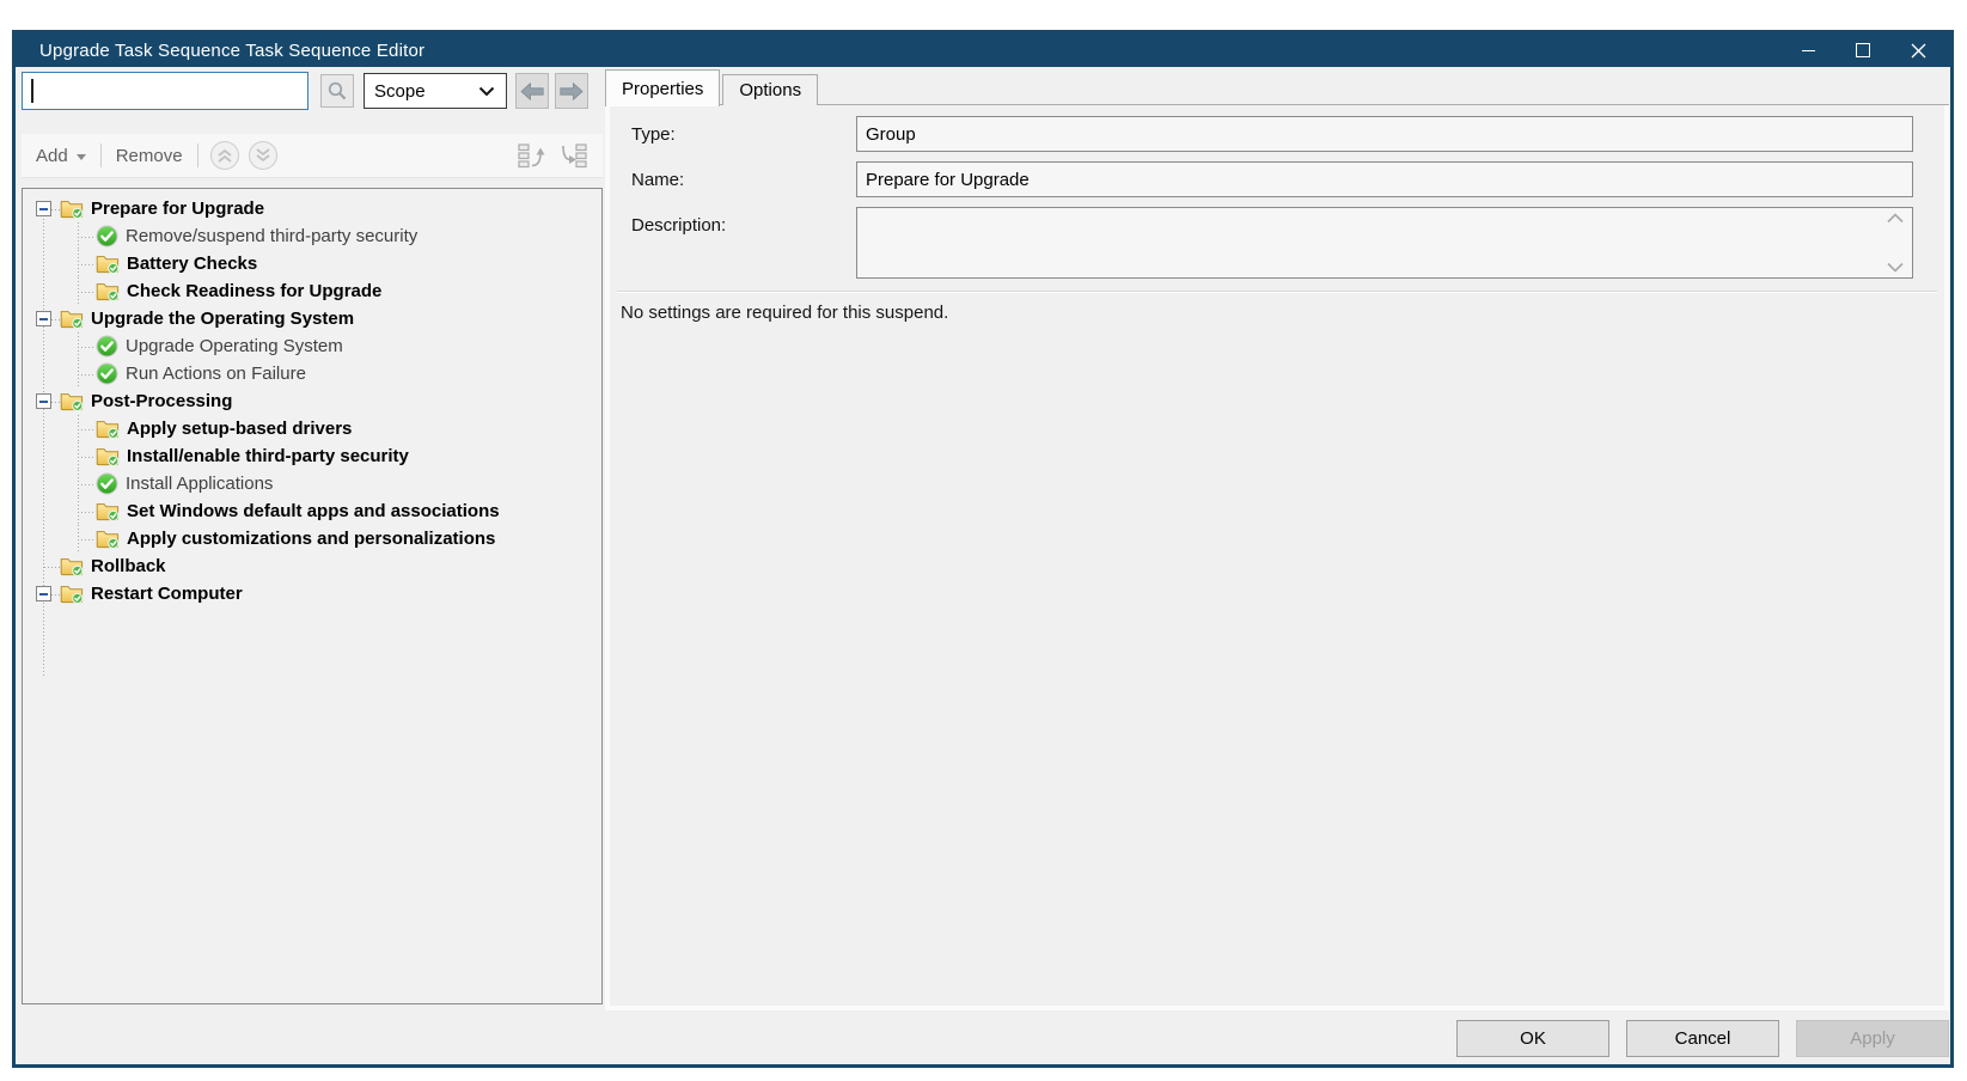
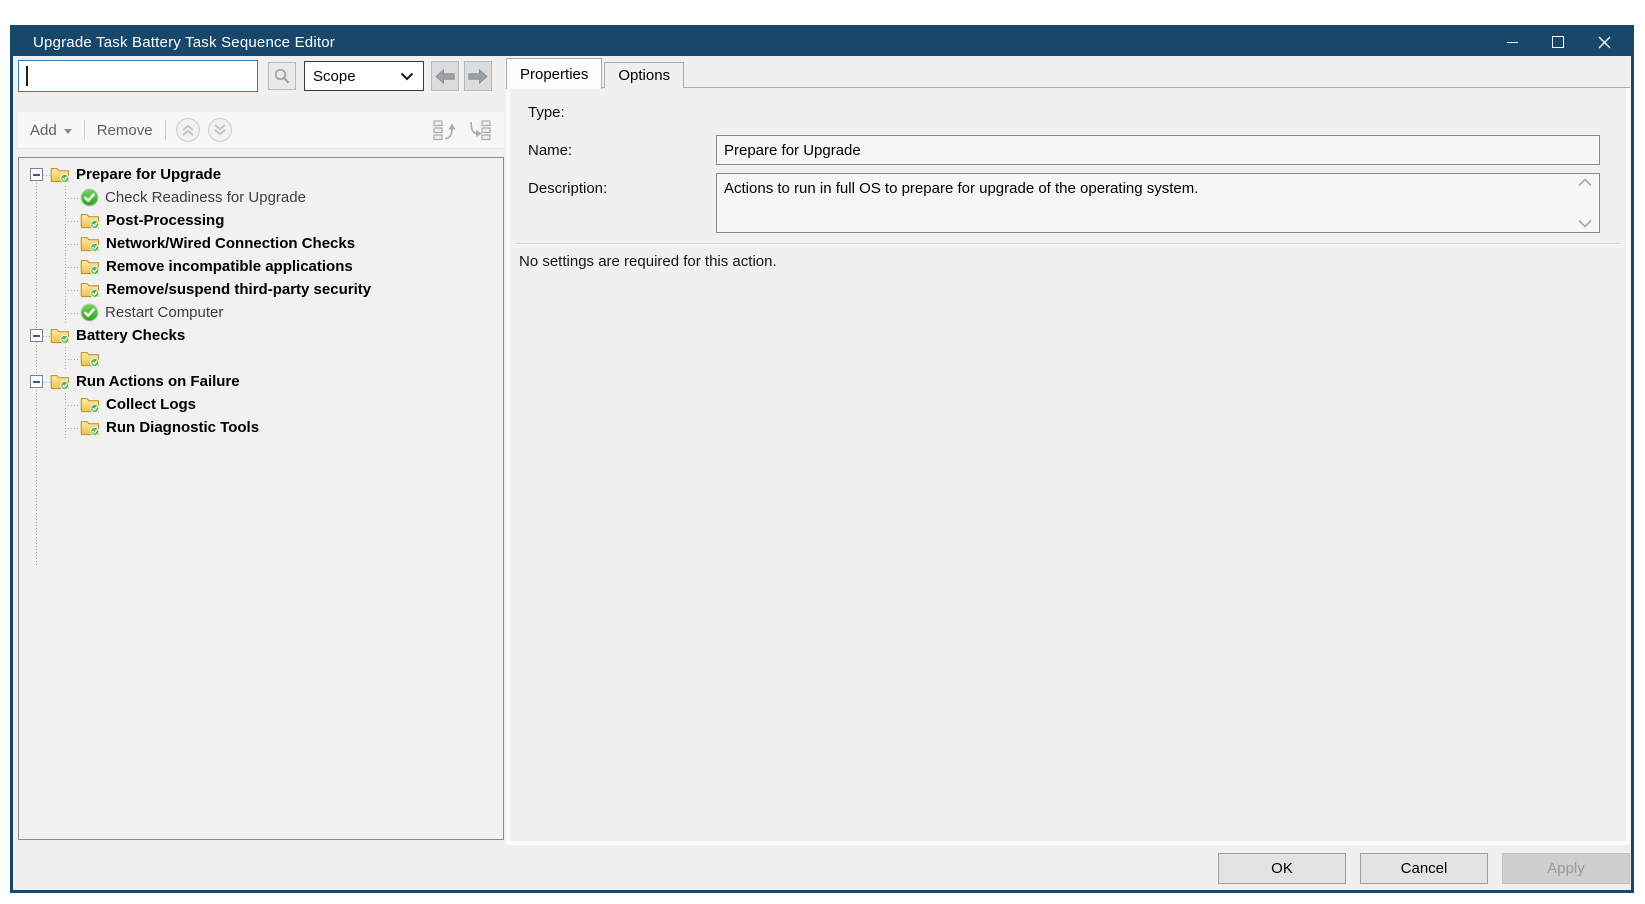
- Upgrade Task Sequence Task Sequence Editor
+ Upgrade Task Battery Task Sequence Editor
  Scope
  Add
  Remove
  Prepare for Upgrade
- Remove/suspend third-party security
+ Check Readiness for Upgrade
- Battery Checks
+ Post-Processing
+ Network/Wired Connection Checks
+ Remove incompatible applications
- Check Readiness for Upgrade
+ Remove/suspend third-party security
- Upgrade the Operating System
- Upgrade Operating System
- Run Actions on Failure
+ Restart Computer
- Post-Processing
+ Battery Checks
- Apply setup-based drivers
- Install/enable third-party security
- Install Applications
- Set Windows default apps and associations
- Apply customizations and personalizations
- Rollback
- Restart Computer
+ Run Actions on Failure
+ Collect Logs
+ Run Diagnostic Tools
  Properties
  Options
  Type:
- Group
  Name:
  Prepare for Upgrade
  Description:
+ Actions to run in full OS to prepare for upgrade of the operating system.
- No settings are required for this suspend.
+ No settings are required for this action.
  OK
  Cancel
  Apply
